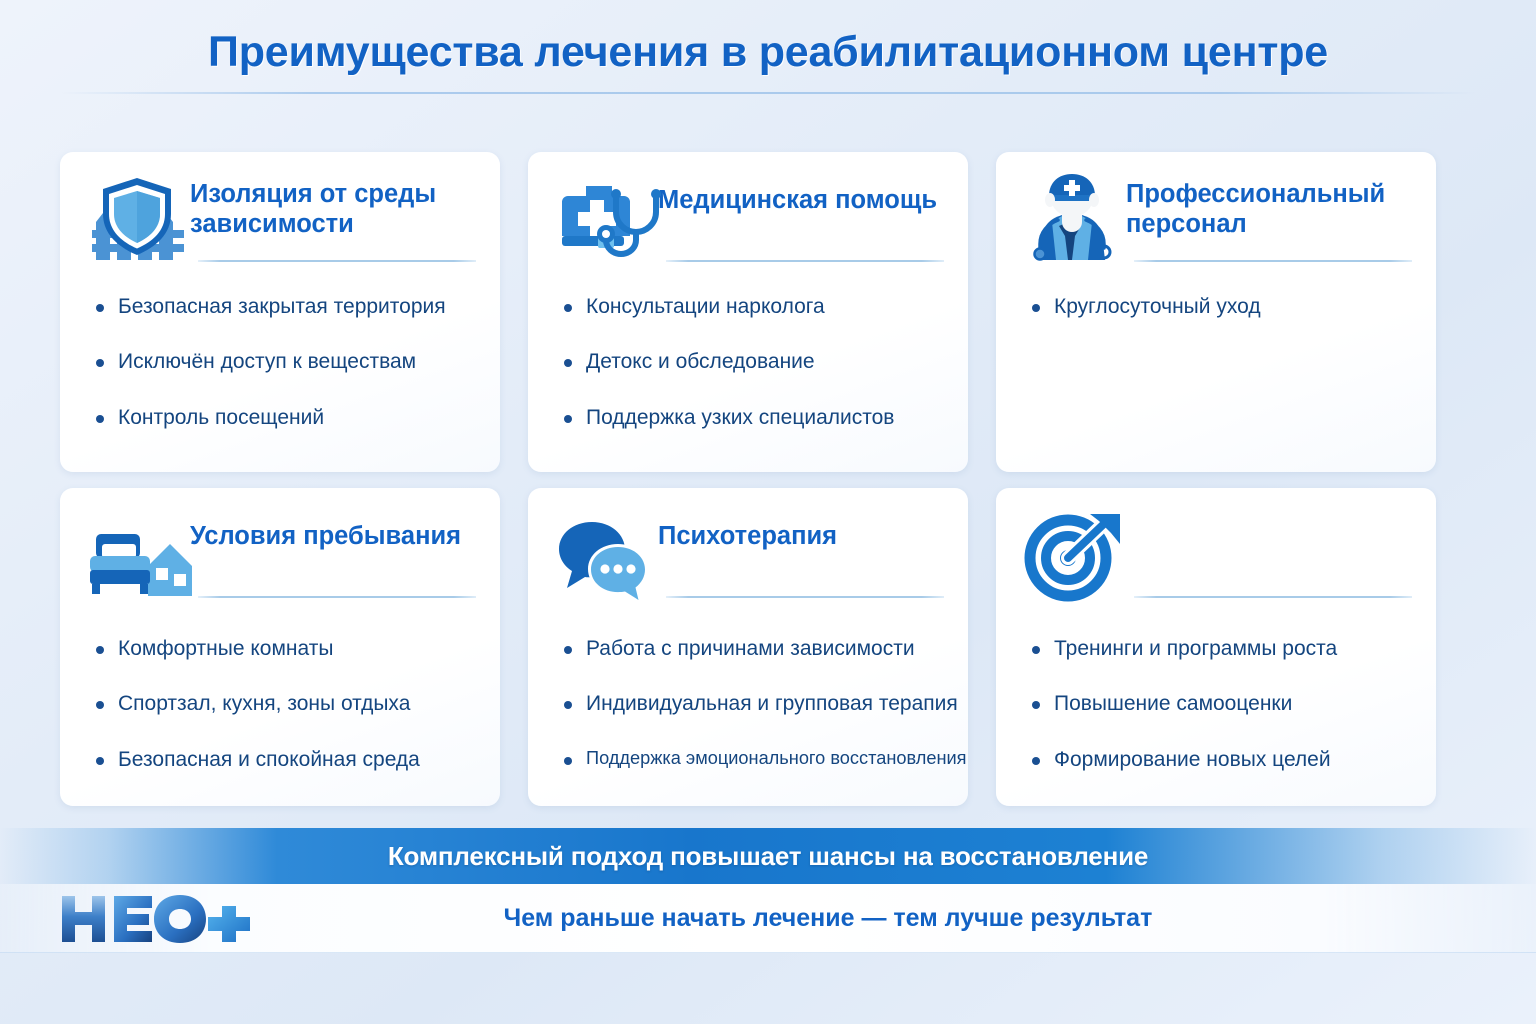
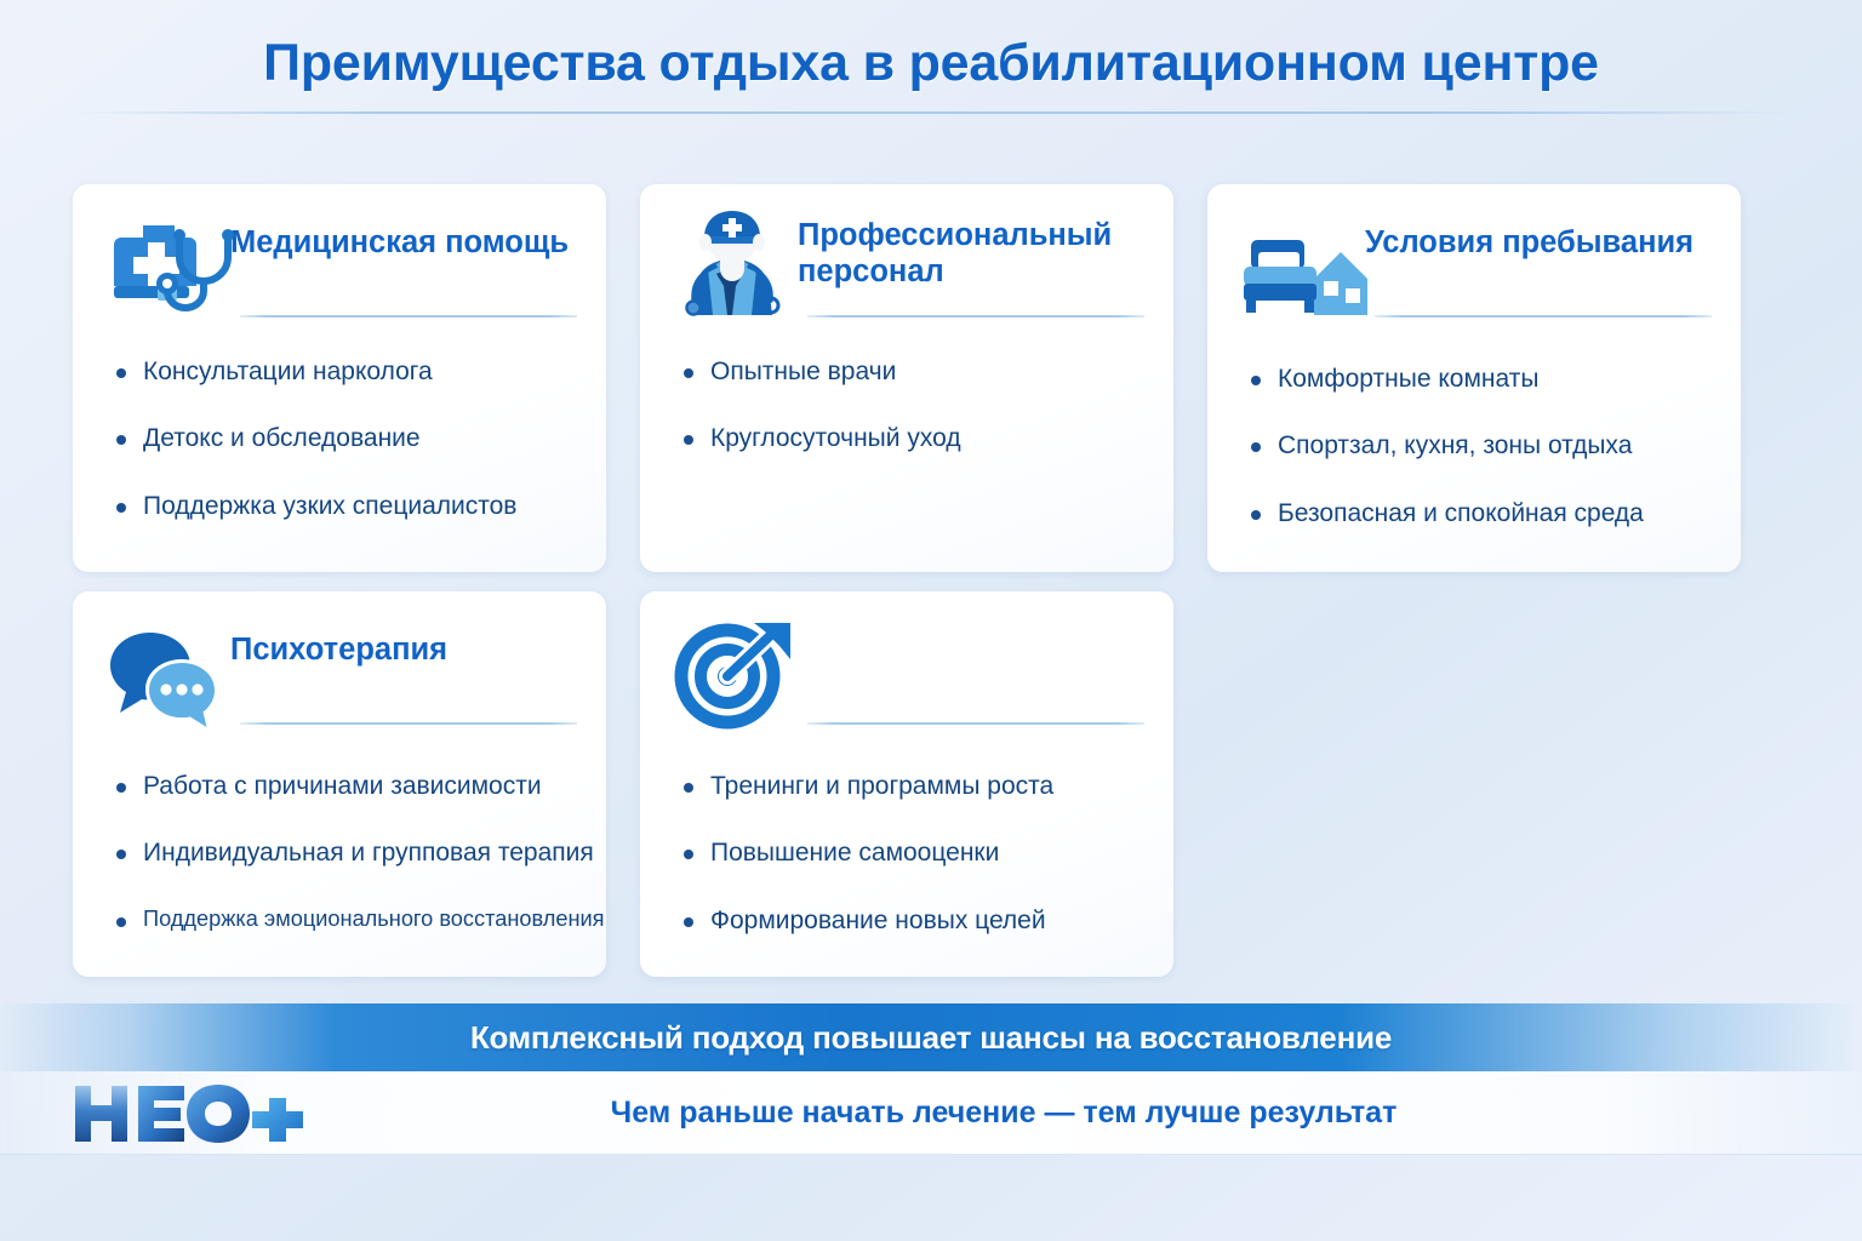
- Преимущества лечения в реабилитационном центре
+ Преимущества отдыха в реабилитационном центре
- Изоляция от среды зависимости
- Безопасная закрытая территория
- Исключён доступ к веществам
- Контроль посещений
  Медицинская помощь
  Консультации нарколога
  Детокс и обследование
  Поддержка узких специалистов
  Профессиональный персонал
+ Опытные врачи
  Круглосуточный уход
  Условия пребывания
  Комфортные комнаты
  Спортзал, кухня, зоны отдыха
  Безопасная и спокойная среда
  Психотерапия
  Работа с причинами зависимости
  Индивидуальная и групповая терапия
  Поддержка эмоционального восстановления
  Тренинги и программы роста
  Повышение самооценки
  Формирование новых целей
  Комплексный подход повышает шансы на восстановление
  Чем раньше начать лечение — тем лучше результат
